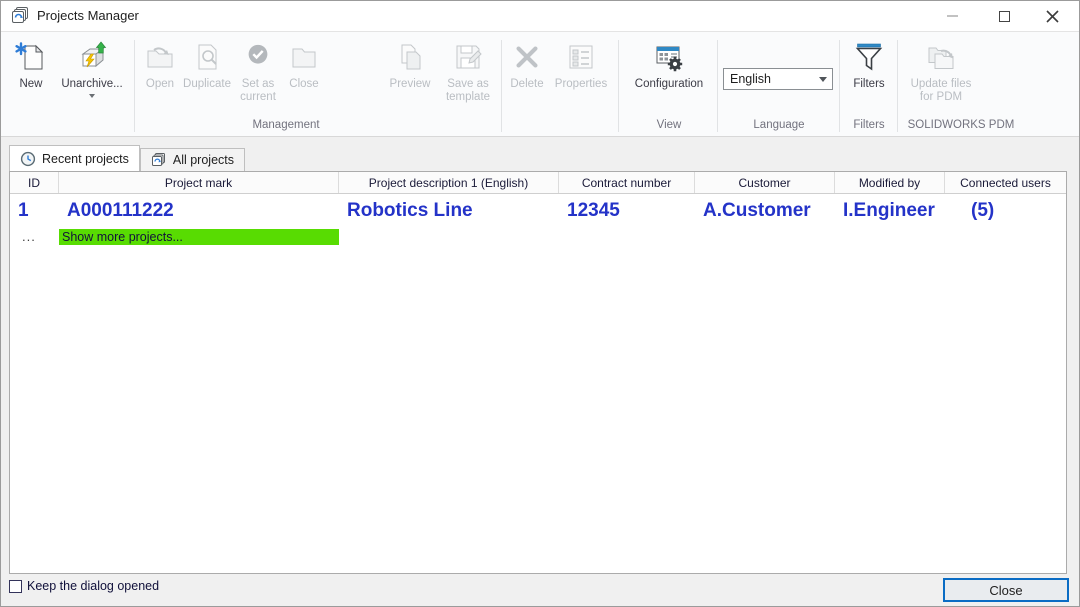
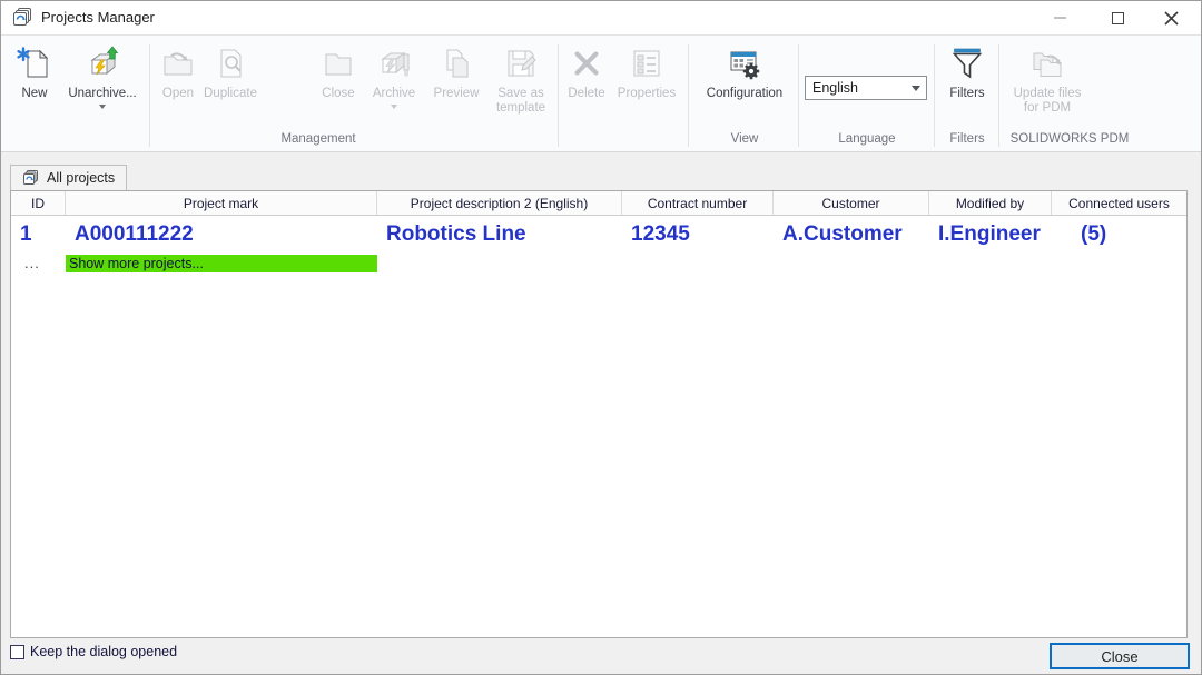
  Projects Manager
  New
  Unarchive...
  Open
  Duplicate
- Set as current
  Close
+ Archive
  Preview
  Save as template
  Delete
  Properties
  Configuration
  English
  Filters
  Update files for PDM
  Management
  View
  Language
  Filters
  SOLIDWORKS PDM
- Recent projects
  All projects
  ID
  Project mark
- Project description 1 (English)
+ Project description 2 (English)
  Contract number
  Customer
  Modified by
  Connected users
  1
  A000111222
  Robotics Line
  12345
  A.Customer
  I.Engineer
  (5)
  ...
  Show more projects...
  Keep the dialog opened
  Close
